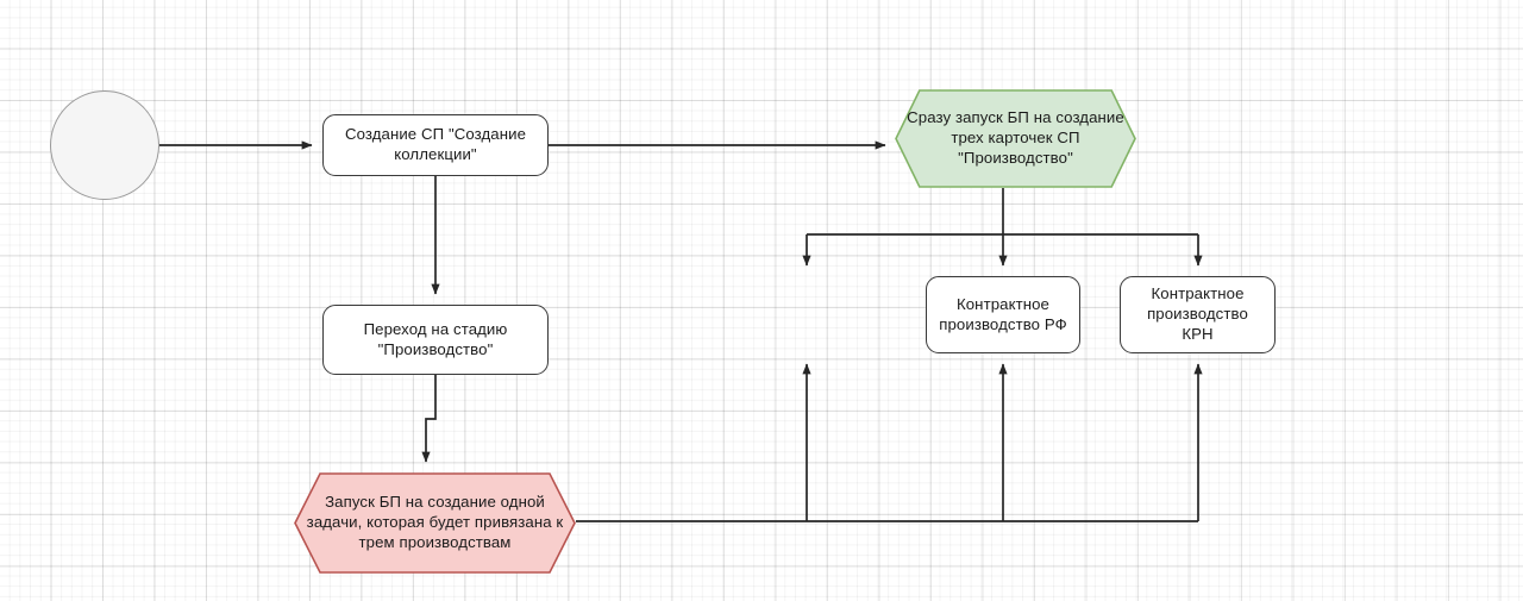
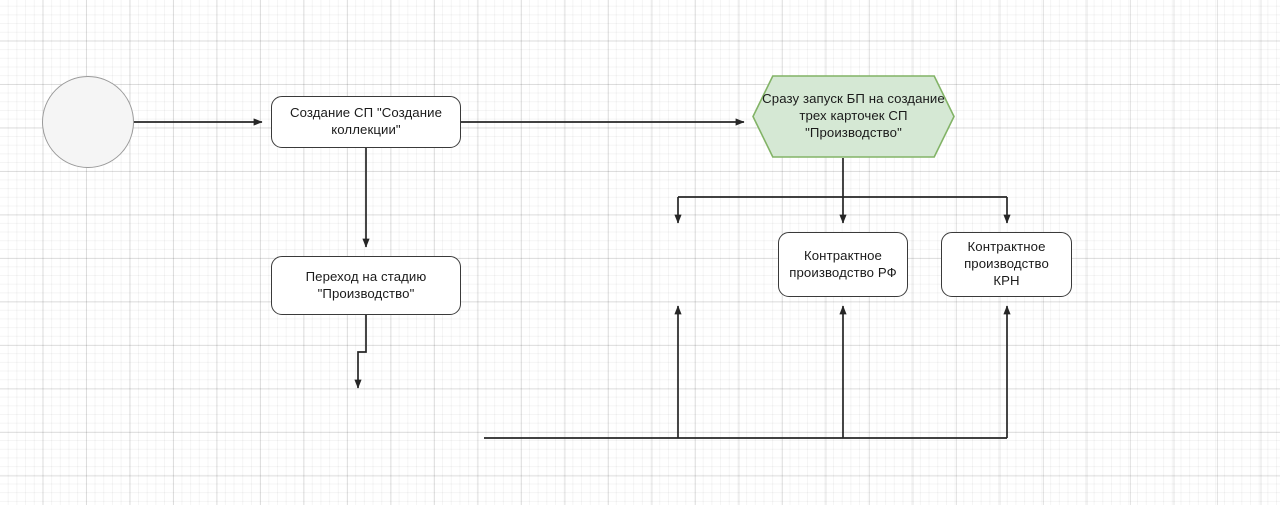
  Создание СП "Создание
  коллекции"
  Сразу запуск БП на создание
  трех карточек СП
  "Производство"
  Переход на стадию
  "Производство"
- Запуск БП на создание одной
- задачи, которая будет привязана к
- трем производствам
  Контрактное
  производство РФ
  Контрактное
  производство КРН
